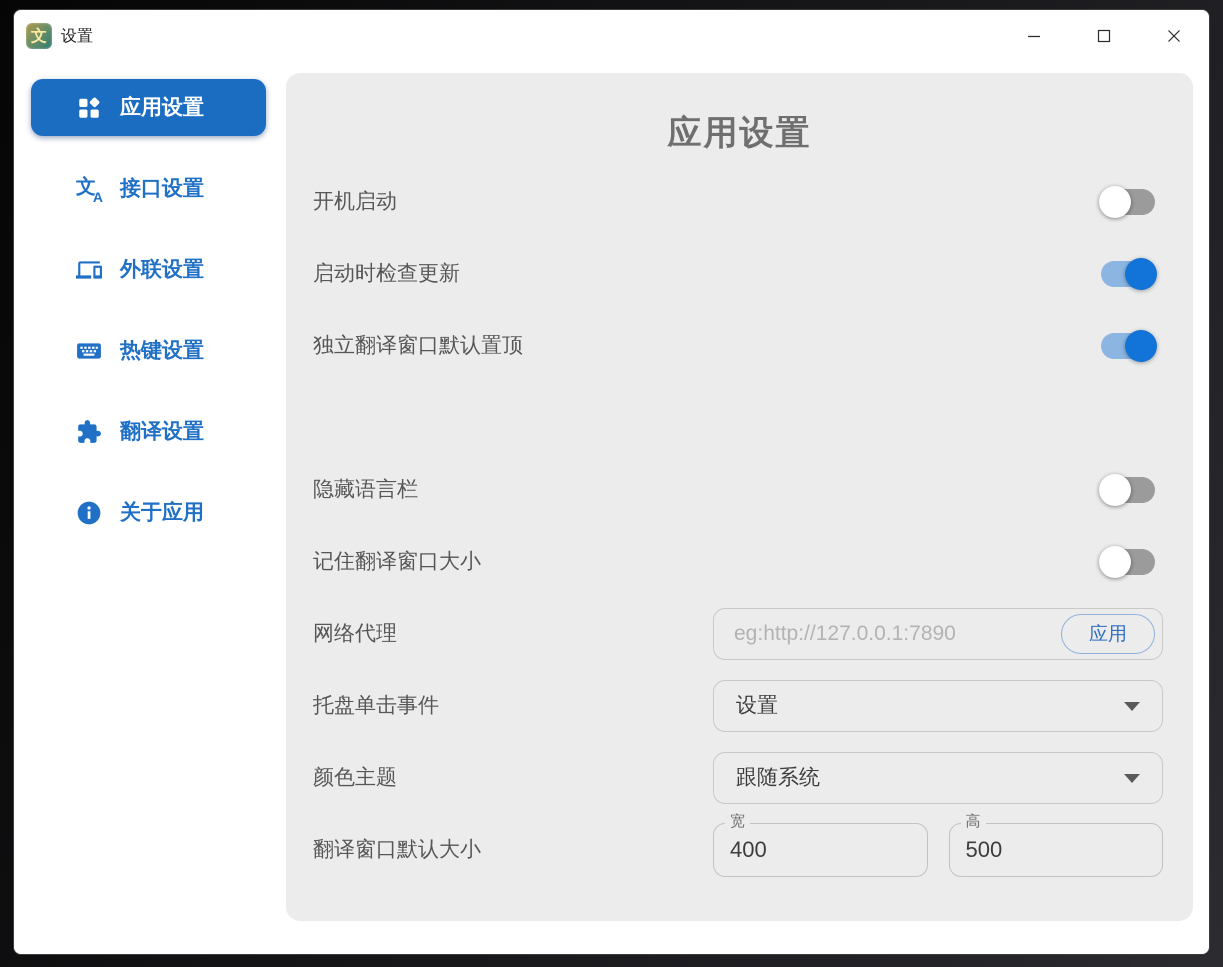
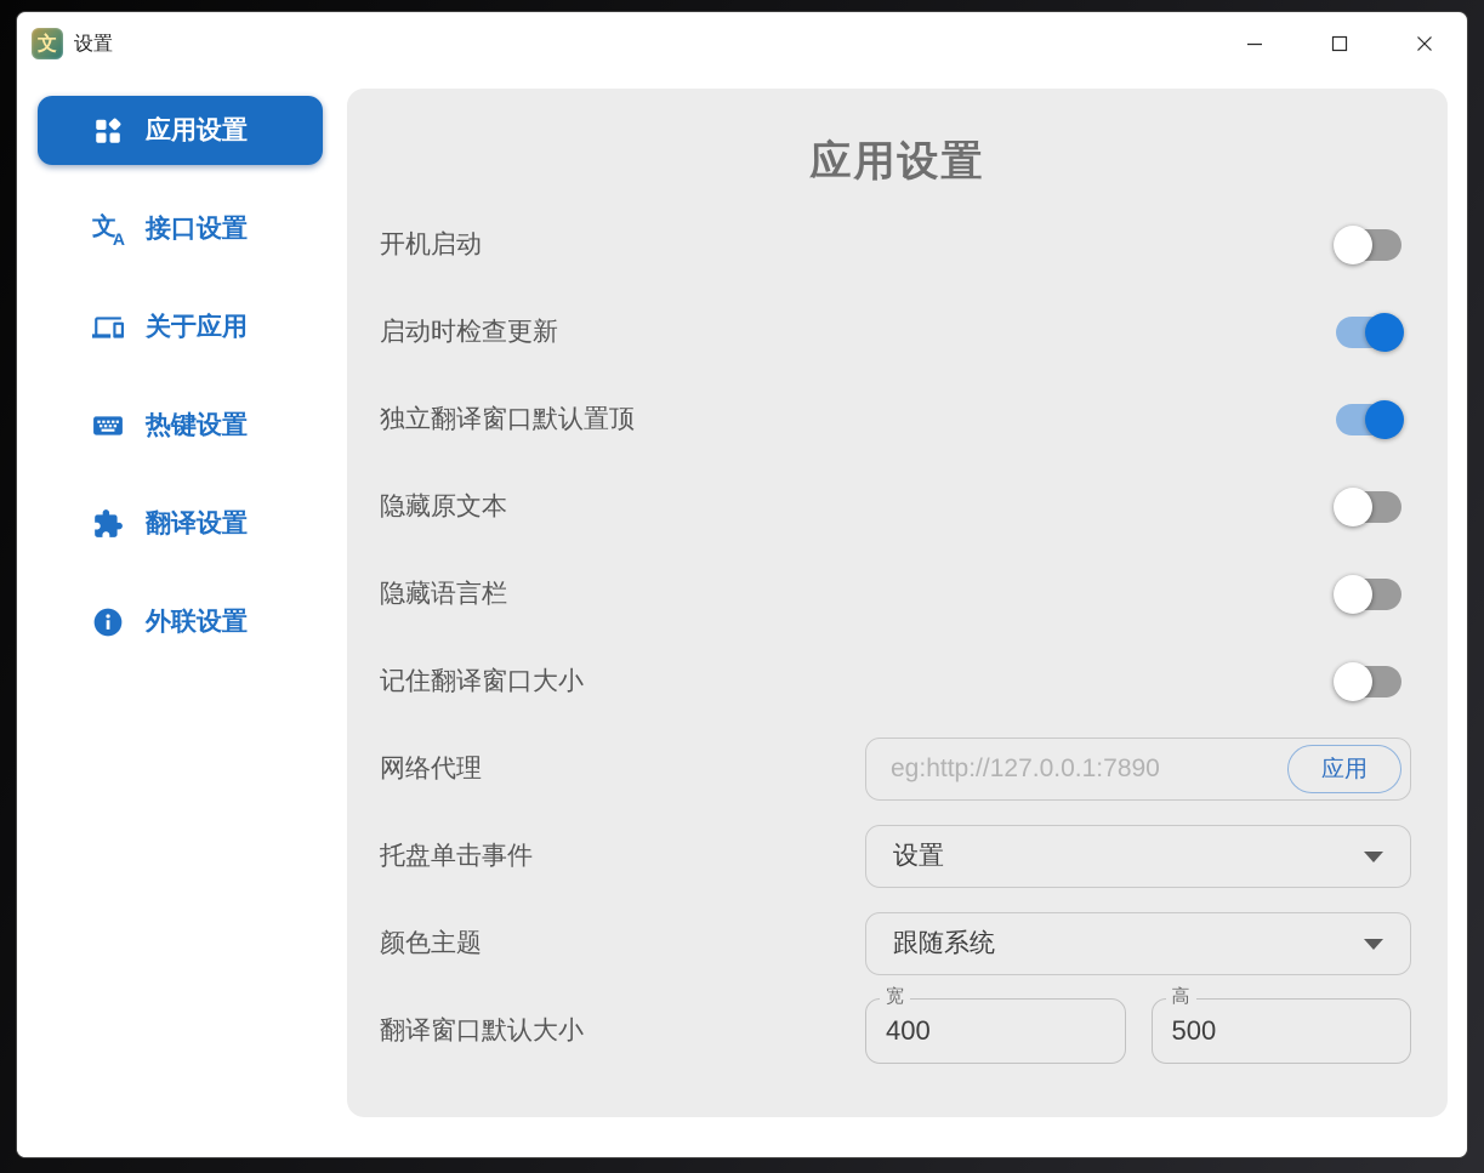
  文
  设置
  应用设置
  文
  A
  接口设置
- 外联设置
+ 关于应用
  热键设置
  翻译设置
- 关于应用
+ 外联设置
  应用设置
  开机启动
  启动时检查更新
  独立翻译窗口默认置顶
+ 隐藏原文本
  隐藏语言栏
  记住翻译窗口大小
  网络代理
  eg:http://127.0.0.1:7890
  应用
  托盘单击事件
  设置
  颜色主题
  跟随系统
  翻译窗口默认大小
  宽
  400
  高
  500
